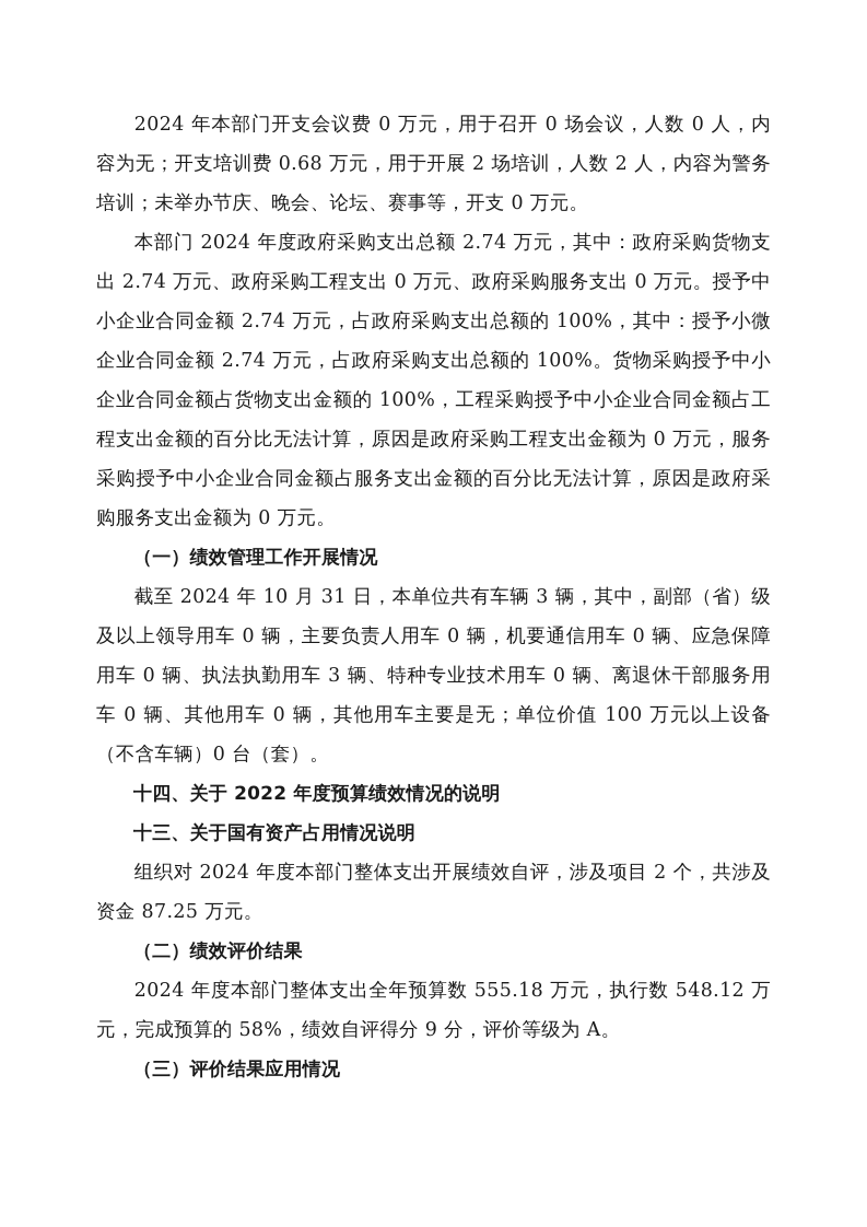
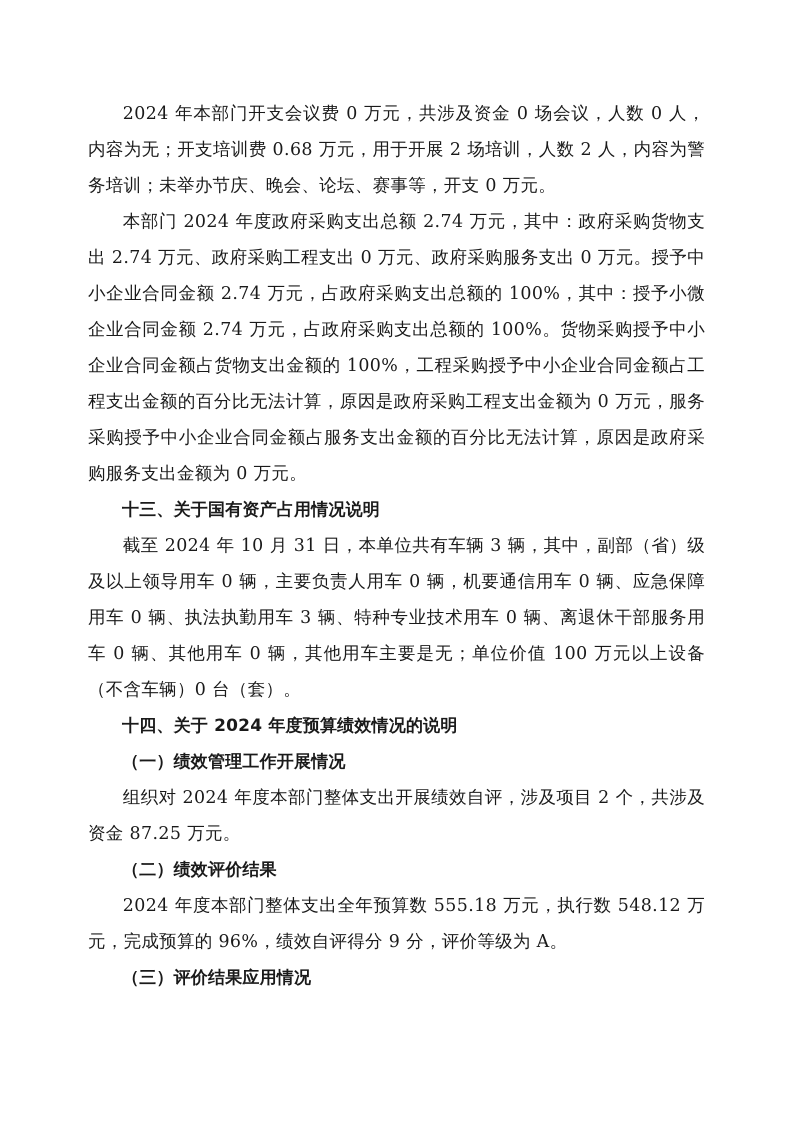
- 2024 年本部门开支会议费 0 万元，用于召开 0 场会议，人数 0 人，内容为无；开支培训费 0.68 万元，用于开展 2 场培训，人数 2 人，内容为警务培训；未举办节庆、晚会、论坛、赛事等，开支 0 万元。
+ 2024 年本部门开支会议费 0 万元，共涉及资金 0 场会议，人数 0 人，内容为无；开支培训费 0.68 万元，用于开展 2 场培训，人数 2 人，内容为警务培训；未举办节庆、晚会、论坛、赛事等，开支 0 万元。
  本部门 2024 年度政府采购支出总额 2.74 万元，其中：政府采购货物支出 2.74 万元、政府采购工程支出 0 万元、政府采购服务支出 0 万元。授予中小企业合同金额 2.74 万元，占政府采购支出总额的 100%，其中：授予小微企业合同金额 2.74 万元，占政府采购支出总额的 100%。货物采购授予中小企业合同金额占货物支出金额的 100%，工程采购授予中小企业合同金额占工程支出金额的百分比无法计算，原因是政府采购工程支出金额为 0 万元，服务采购授予中小企业合同金额占服务支出金额的百分比无法计算，原因是政府采购服务支出金额为 0 万元。
- （一）绩效管理工作开展情况
+ 十三、关于国有资产占用情况说明
  截至 2024 年 10 月 31 日，本单位共有车辆 3 辆，其中，副部（省）级及以上领导用车 0 辆，主要负责人用车 0 辆，机要通信用车 0 辆、应急保障用车 0 辆、执法执勤用车 3 辆、特种专业技术用车 0 辆、离退休干部服务用车 0 辆、其他用车 0 辆，其他用车主要是无；单位价值 100 万元以上设备（不含车辆）0 台（套）。
- 十四、关于 2022 年度预算绩效情况的说明
+ 十四、关于 2024 年度预算绩效情况的说明
- 十三、关于国有资产占用情况说明
+ （一）绩效管理工作开展情况
  组织对 2024 年度本部门整体支出开展绩效自评，涉及项目 2 个，共涉及资金 87.25 万元。
  （二）绩效评价结果
- 2024 年度本部门整体支出全年预算数 555.18 万元，执行数 548.12 万元，完成预算的 58%，绩效自评得分 9 分，评价等级为 A。
+ 2024 年度本部门整体支出全年预算数 555.18 万元，执行数 548.12 万元，完成预算的 96%，绩效自评得分 9 分，评价等级为 A。
  （三）评价结果应用情况
